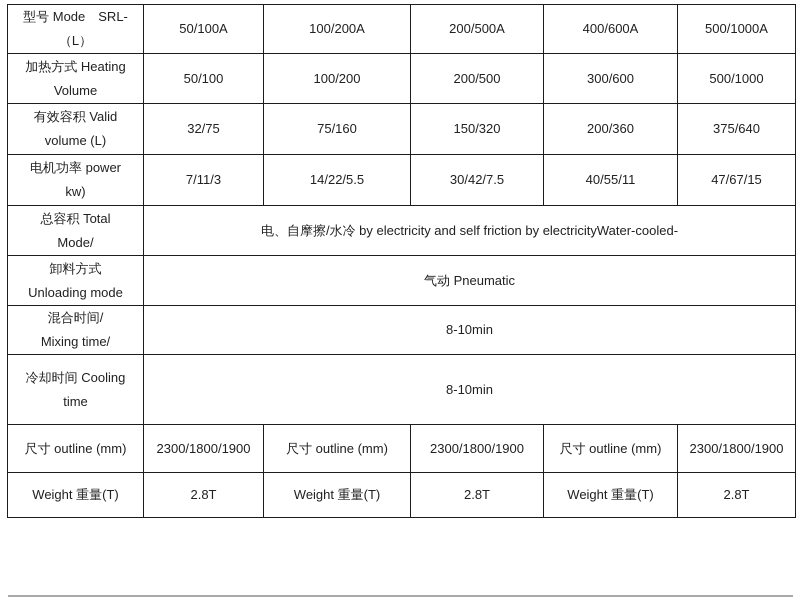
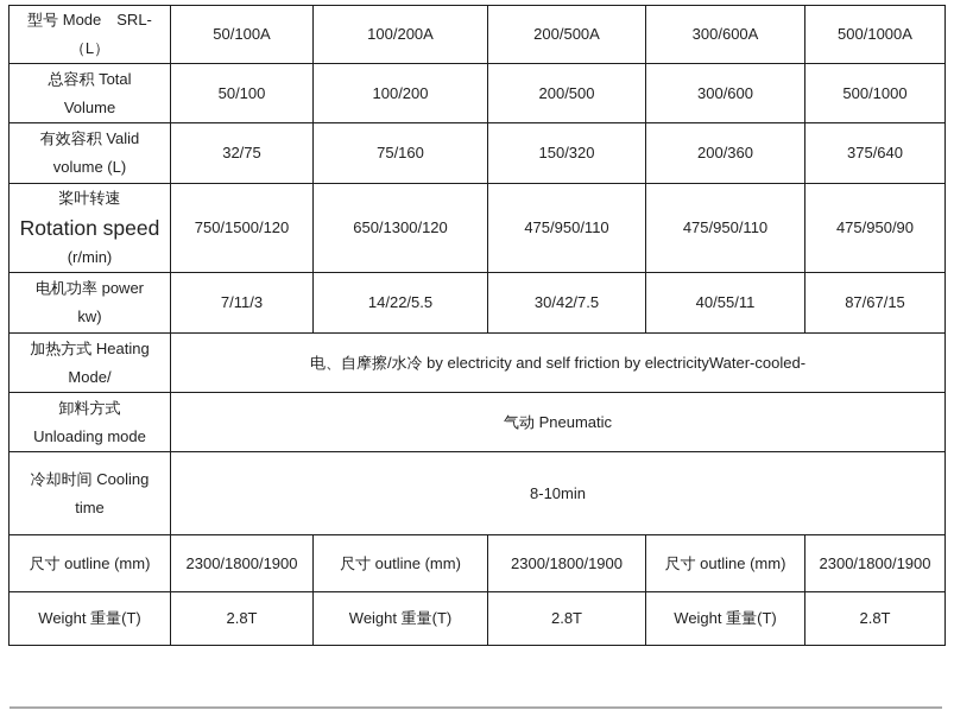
- 型号 Mode SRL- （L）	50/100A	100/200A	200/500A	400/600A	500/1000A
+ 型号 Mode SRL- （L）	50/100A	100/200A	200/500A	300/600A	500/1000A
- 加热方式 Heating Volume	50/100	100/200	200/500	300/600	500/1000
+ 总容积 Total Volume	50/100	100/200	200/500	300/600	500/1000
  有效容积 Valid volume (L)	32/75	75/160	150/320	200/360	375/640
+ 桨叶转速 Rotation speed (r/min)	750/1500/120	650/1300/120	475/950/110	475/950/110	475/950/90
- 电机功率 power kw)	7/11/3	14/22/5.5	30/42/7.5	40/55/11	47/67/15
+ 电机功率 power kw)	7/11/3	14/22/5.5	30/42/7.5	40/55/11	87/67/15
- 总容积 Total Mode/	电、自摩擦/水冷 by electricity and self friction by electricityWater-cooled-
+ 加热方式 Heating Mode/	电、自摩擦/水冷 by electricity and self friction by electricityWater-cooled-
  卸料方式 Unloading mode	气动 Pneumatic
- 混合时间/ Mixing time/	8-10min
  冷却时间 Cooling time	8-10min
  尺寸 outline (mm)	2300/1800/1900	尺寸 outline (mm)	2300/1800/1900	尺寸 outline (mm)	2300/1800/1900
  Weight 重量(T)	2.8T	Weight 重量(T)	2.8T	Weight 重量(T)	2.8T
